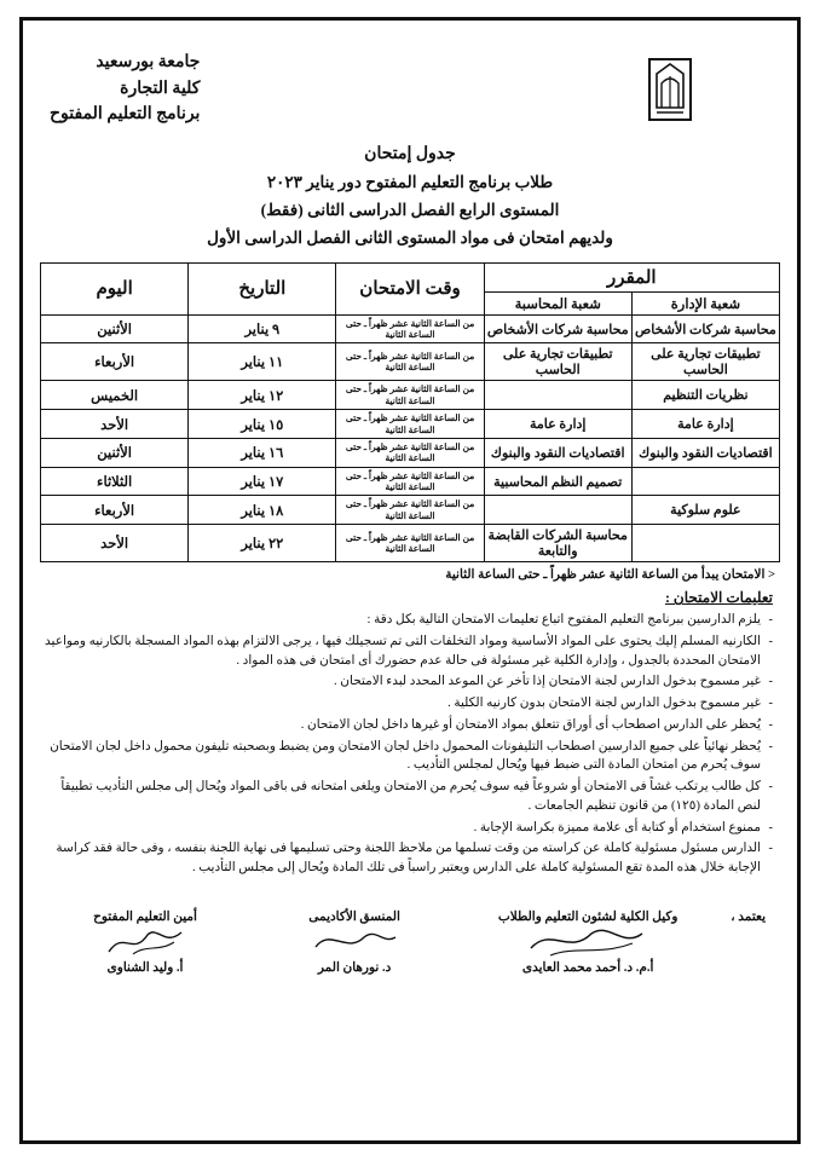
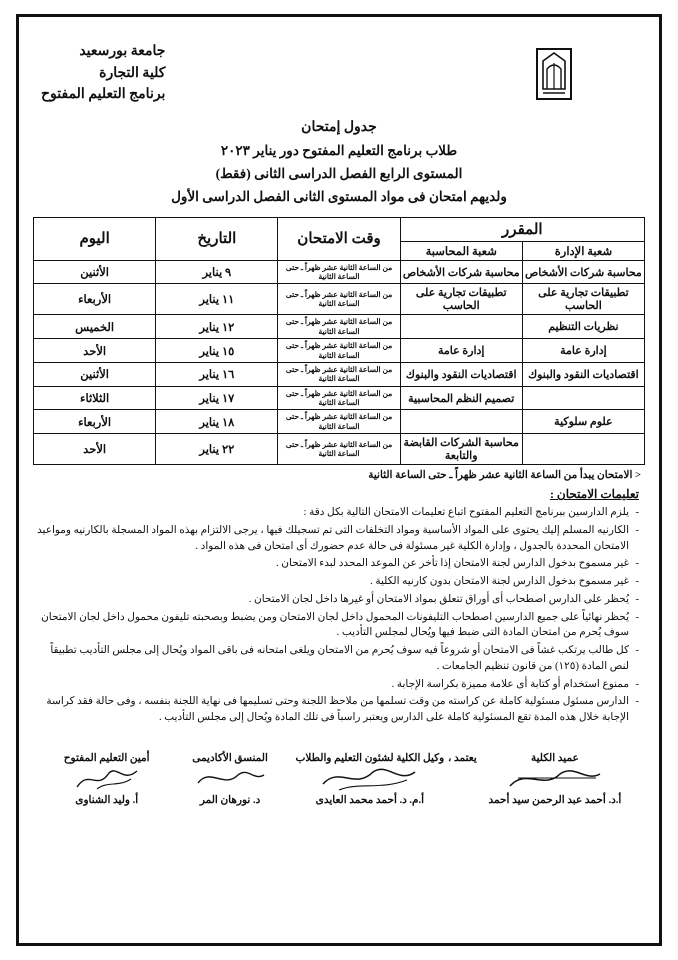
  جامعة بورسعيد
  كلية التجارة
  برنامج التعليم المفتوح
  جدول إمتحان
  طلاب برنامج التعليم المفتوح دور يناير ٢٠٢٣
  المستوى الرابع الفصل الدراسى الثانى (فقط)
  ولديهم امتحان فى مواد المستوى الثانى الفصل الدراسى الأول
  المقرر	وقت الامتحان	التاريخ	اليوم
  شعبة الإدارة	شعبة المحاسبة
  محاسبة شركات الأشخاص	محاسبة شركات الأشخاص	من الساعة الثانية عشر ظهراً ـ حتى الساعة الثانية	٩ يناير	الأثنين
  تطبيقات تجارية على الحاسب	تطبيقات تجارية على الحاسب	من الساعة الثانية عشر ظهراً ـ حتى الساعة الثانية	١١ يناير	الأربعاء
  نظريات التنظيم		من الساعة الثانية عشر ظهراً ـ حتى الساعة الثانية	١٢ يناير	الخميس
  إدارة عامة	إدارة عامة	من الساعة الثانية عشر ظهراً ـ حتى الساعة الثانية	١٥ يناير	الأحد
  اقتصاديات النقود والبنوك	اقتصاديات النقود والبنوك	من الساعة الثانية عشر ظهراً ـ حتى الساعة الثانية	١٦ يناير	الأثنين
  	تصميم النظم المحاسبية	من الساعة الثانية عشر ظهراً ـ حتى الساعة الثانية	١٧ يناير	الثلاثاء
  علوم سلوكية		من الساعة الثانية عشر ظهراً ـ حتى الساعة الثانية	١٨ يناير	الأربعاء
  	محاسبة الشركات القابضة والتابعة	من الساعة الثانية عشر ظهراً ـ حتى الساعة الثانية	٢٢ يناير	الأحد
  < الامتحان يبدأ من الساعة الثانية عشر ظهراً ـ حتى الساعة الثانية
  تعليمات الامتحان :
  يلزم الدارسين ببرنامج التعليم المفتوح اتباع تعليمات الامتحان التالية بكل دقة :
  الكارنيه المسلم إليك يحتوى على المواد الأساسية ومواد التخلفات التى تم تسجيلك فيها ، يرجى الالتزام بهذه المواد المسجلة بالكارنيه ومواعيد الامتحان المحددة بالجدول ، وإدارة الكلية غير مسئولة فى حالة عدم حضورك أى امتحان فى هذه المواد .
  غير مسموح بدخول الدارس لجنة الامتحان إذا تأخر عن الموعد المحدد لبدء الامتحان .
  غير مسموح بدخول الدارس لجنة الامتحان بدون كارنيه الكلية .
  يُحظر على الدارس اصطحاب أى أوراق تتعلق بمواد الامتحان أو غيرها داخل لجان الامتحان .
  يُحظر نهائياً على جميع الدارسين اصطحاب التليفونات المحمول داخل لجان الامتحان ومن يضبط وبصحبته تليفون محمول داخل لجان الامتحان سوف يُحرم من امتحان المادة التى ضبط فيها ويُحال لمجلس التأديب .
  كل طالب يرتكب غشاً فى الامتحان أو شروعاً فيه سوف يُحرم من الامتحان ويلغى امتحانه فى باقى المواد ويُحال إلى مجلس التأديب تطبيقاً لنص المادة (١٢٥) من قانون تنظيم الجامعات .
  ممنوع استخدام أو كتابة أى علامة مميزة بكراسة الإجابة .
  الدارس مسئول مسئولية كاملة عن كراسته من وقت تسلمها من ملاحظ اللجنة وحتى تسليمها فى نهاية اللجنة بنفسه ، وفى حالة فقد كراسة الإجابة خلال هذه المدة تقع المسئولية كاملة على الدارس ويعتبر راسباً فى تلك المادة ويُحال إلى مجلس التأديب .
  أمين التعليم المفتوح
  أ. وليد الشناوى
  المنسق الأكاديمى
  د. نورهان المر
  وكيل الكلية لشئون التعليم والطلاب
  أ.م. د. أحمد محمد العايدى
  يعتمد ،
+ عميد الكلية
+ أ.د. أحمد عبد الرحمن سيد أحمد
